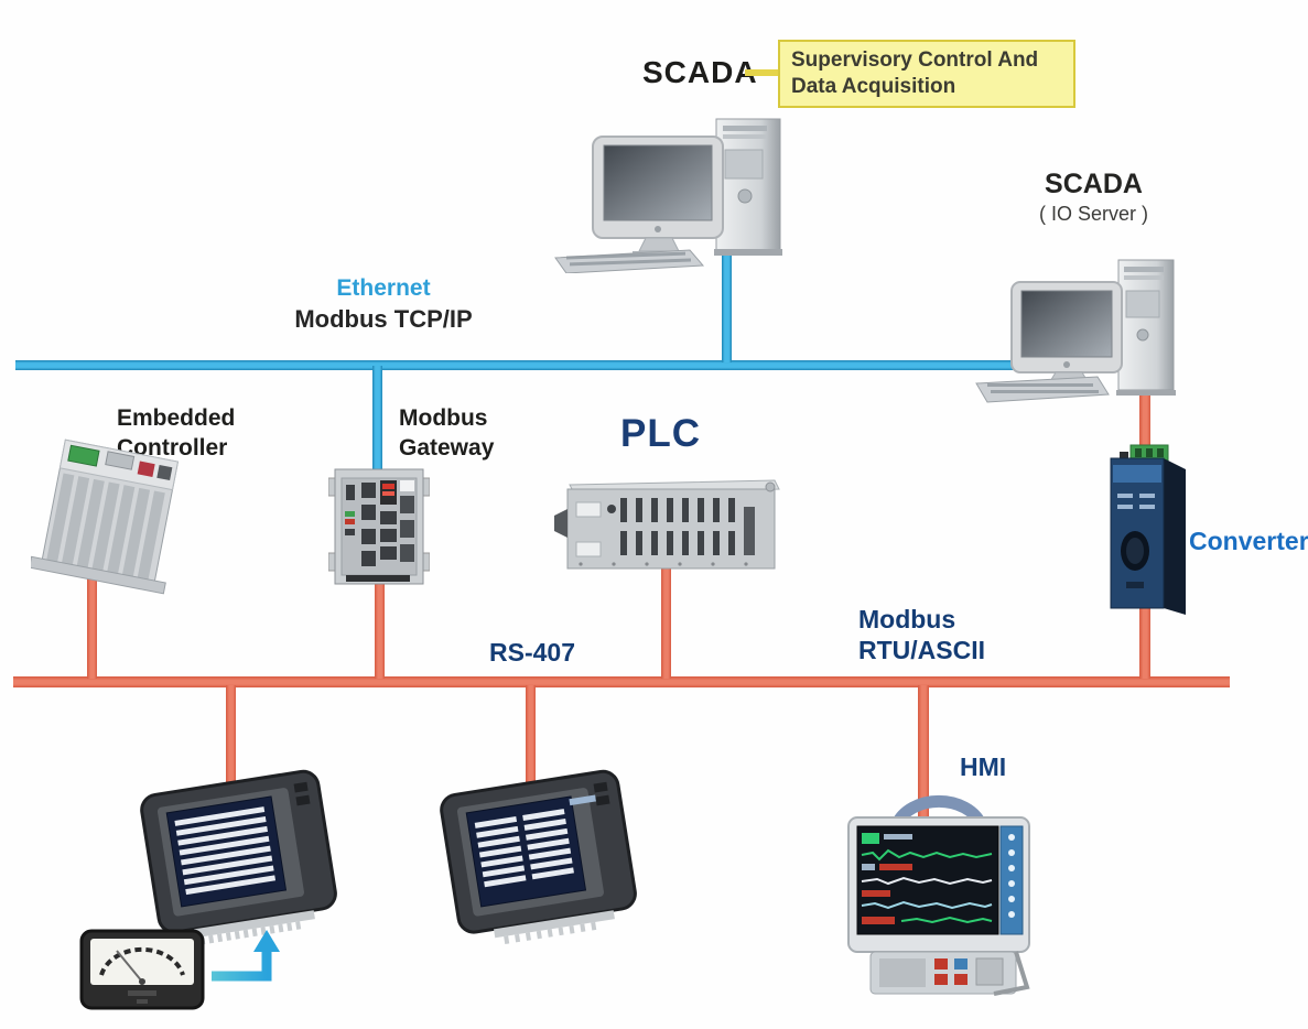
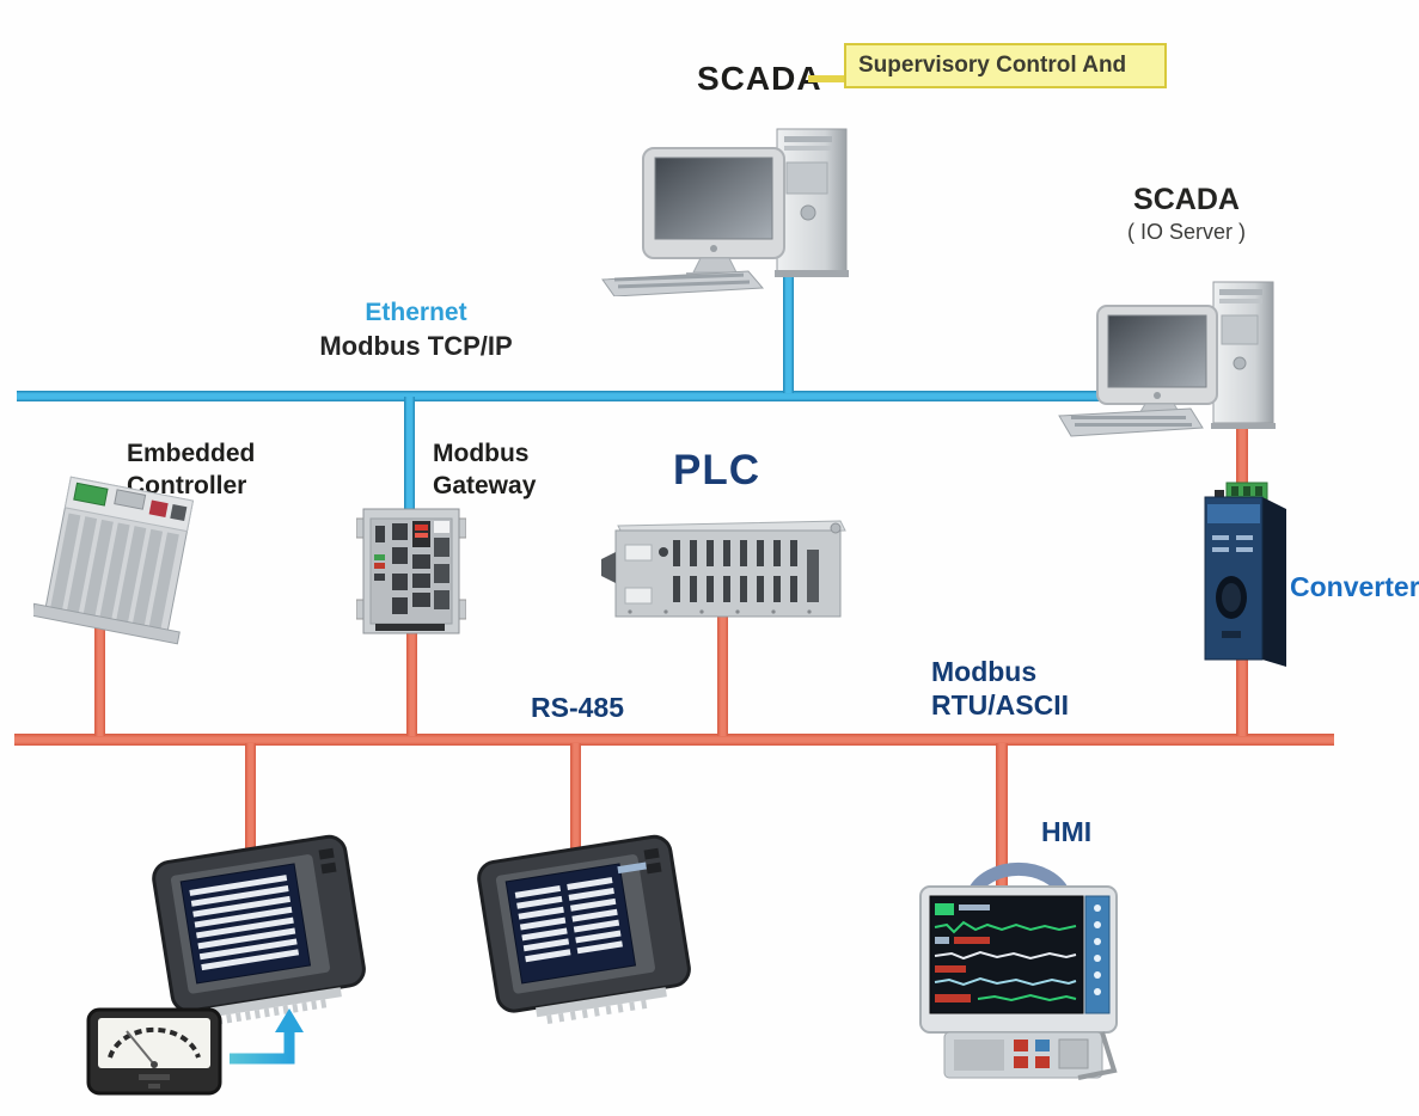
  SCAD
  Supervisory Control And
- Data Acquisition
  SCADA
  ( IO Server )
  Ethernet
  Modbus TCP/IP
  Embedded
  Controller
  Modbus
  Gateway
  PLC
- RS-407
+ RS-485
  Modbus
  RTU/ASCII
  Converter
  HMI
